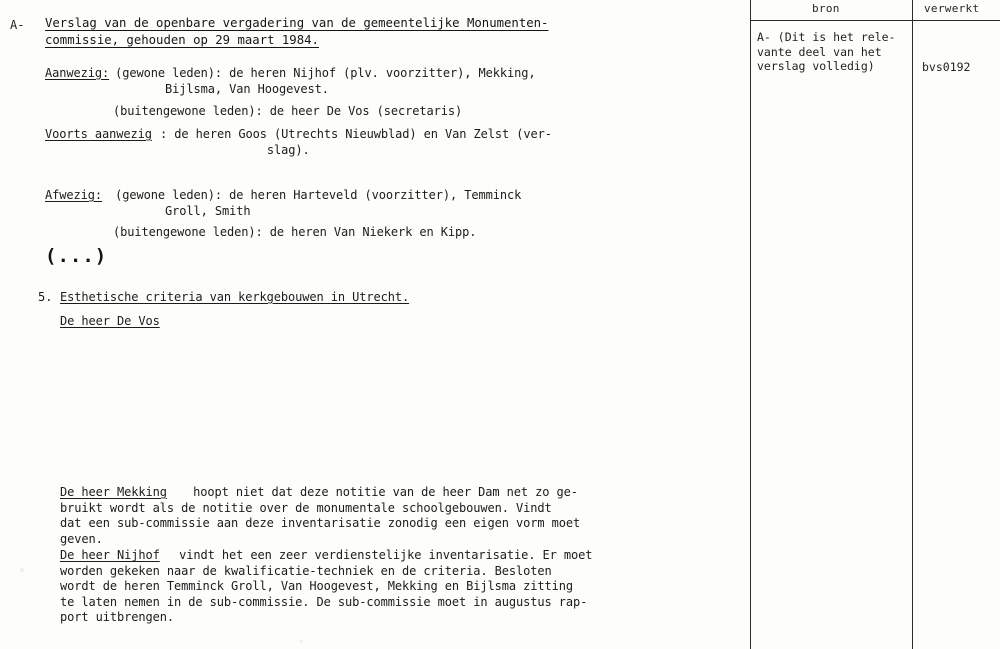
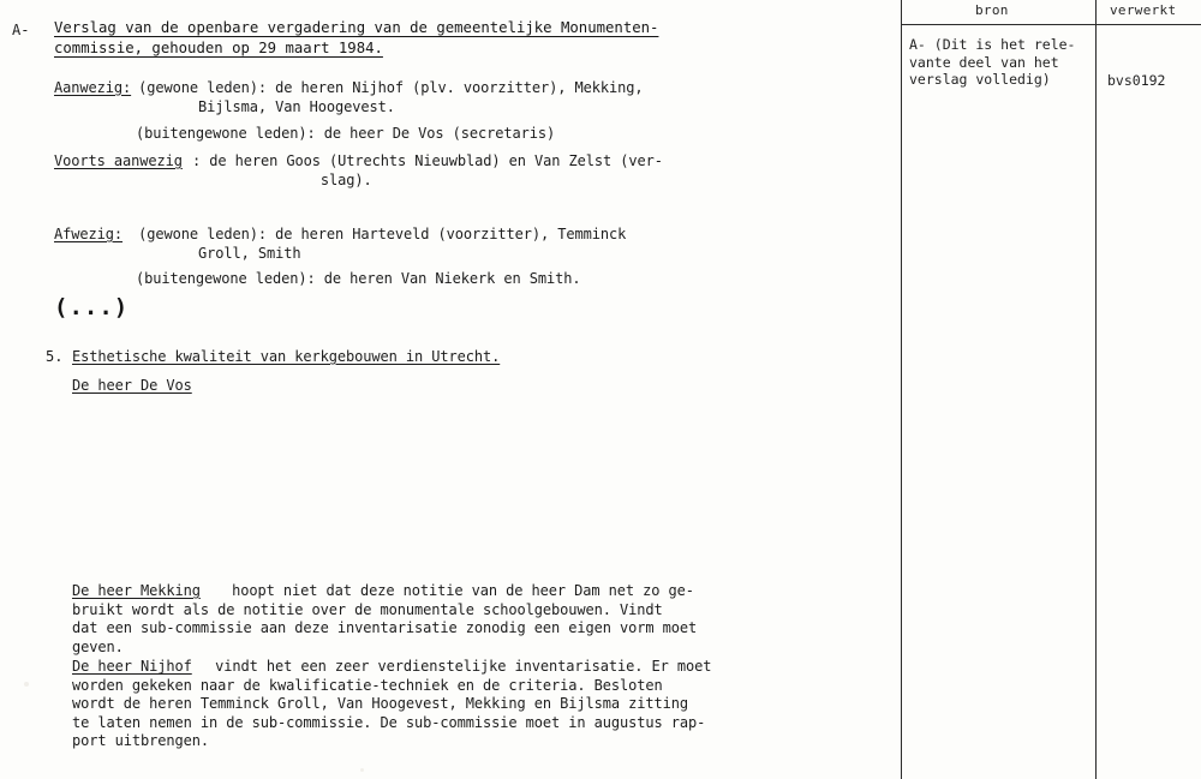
  bron
  verwerkt
  A- (Dit is het rele-
  vante deel van het
  verslag volledig)
  bvs0192
  A-
  Verslag van de openbare vergadering van de gemeentelijke Monumenten-
  commissie, gehouden op 29 maart 1984.
  Aanwezig:
  (gewone leden): de heren Nijhof (plv. voorzitter), Mekking,
  Bijlsma, Van Hoogevest.
  (buitengewone leden): de heer De Vos (secretaris)
  Voorts aanwezig
  : de heren Goos (Utrechts Nieuwblad) en Van Zelst (ver-
  slag).
  Afwezig:
  (gewone leden): de heren Harteveld (voorzitter), Temminck
  Groll, Smith
- (buitengewone leden): de heren Van Niekerk en Kipp.
+ (buitengewone leden): de heren Van Niekerk en Smith.
  (...)
  5.
- Esthetische criteria van kerkgebouwen in Utrecht.
+ Esthetische kwaliteit van kerkgebouwen in Utrecht.
  De heer De Vos
  De heer Mekking
  hoopt niet dat deze notitie van de heer Dam net zo ge-
  bruikt wordt als de notitie over de monumentale schoolgebouwen. Vindt
  dat een sub-commissie aan deze inventarisatie zonodig een eigen vorm moet
  geven.
  De heer Nijhof
  vindt het een zeer verdienstelijke inventarisatie. Er moet
  worden gekeken naar de kwalificatie-techniek en de criteria. Besloten
  wordt de heren Temminck Groll, Van Hoogevest, Mekking en Bijlsma zitting
  te laten nemen in de sub-commissie. De sub-commissie moet in augustus rap-
  port uitbrengen.
